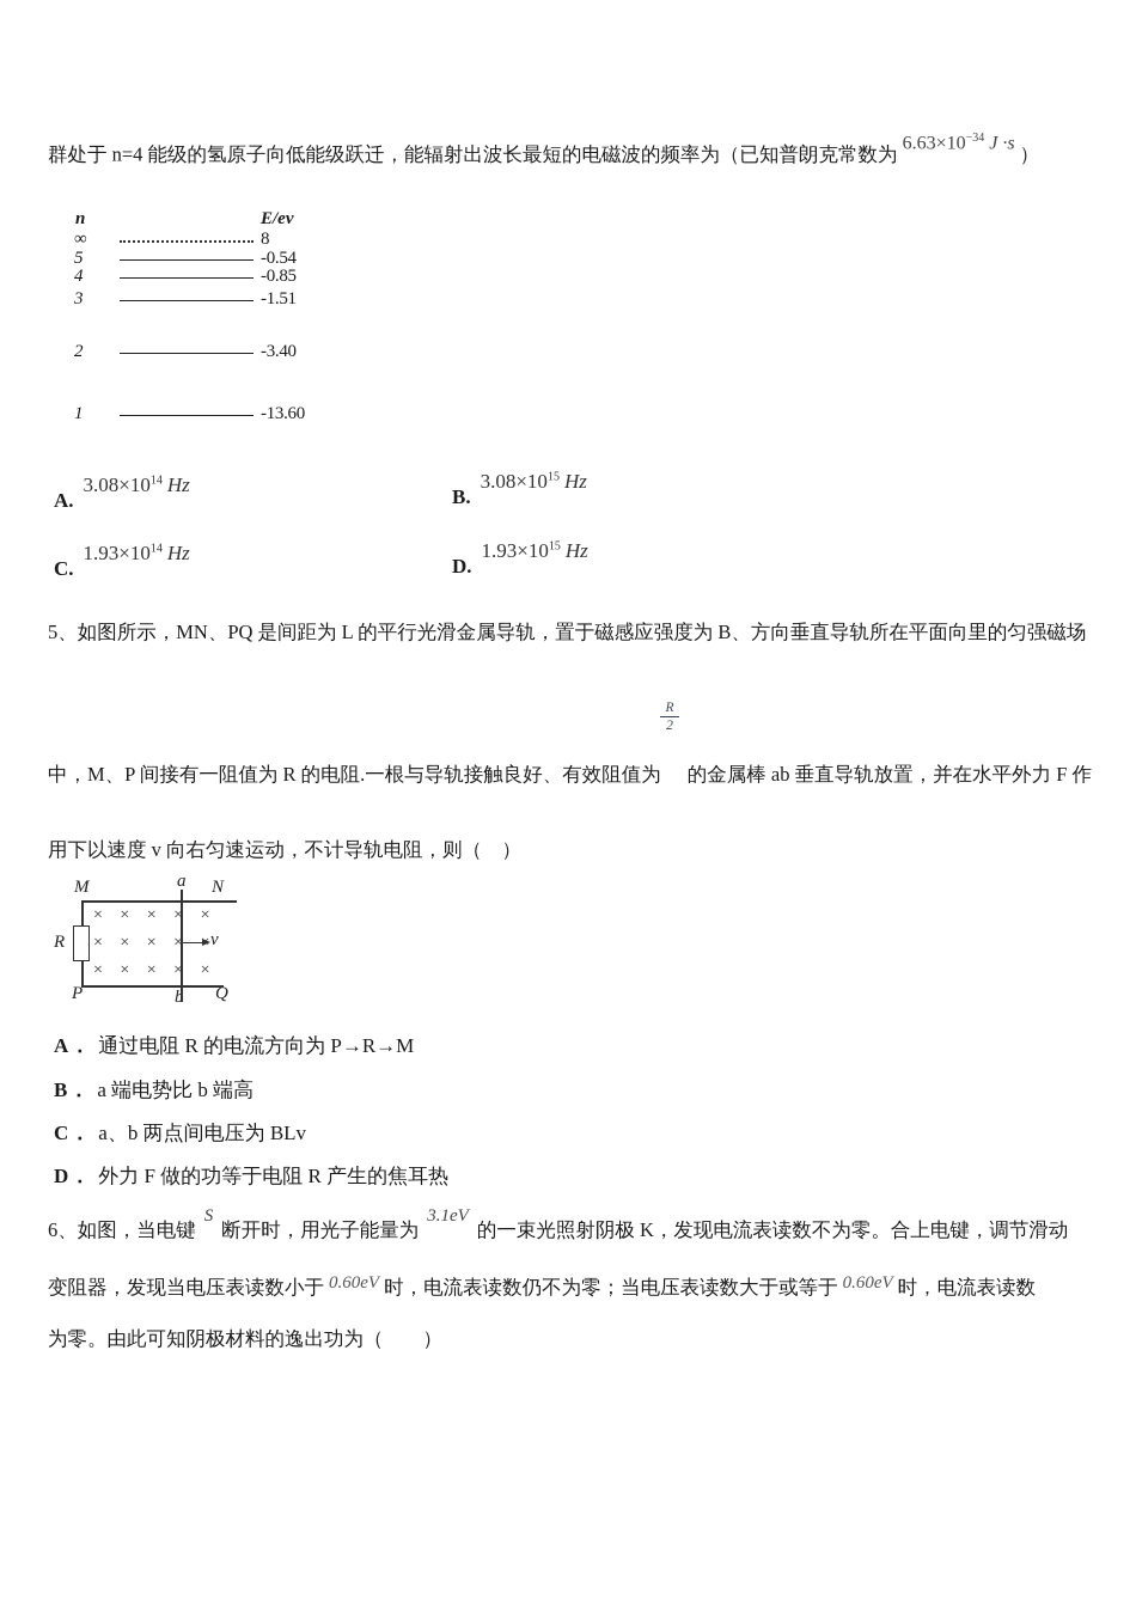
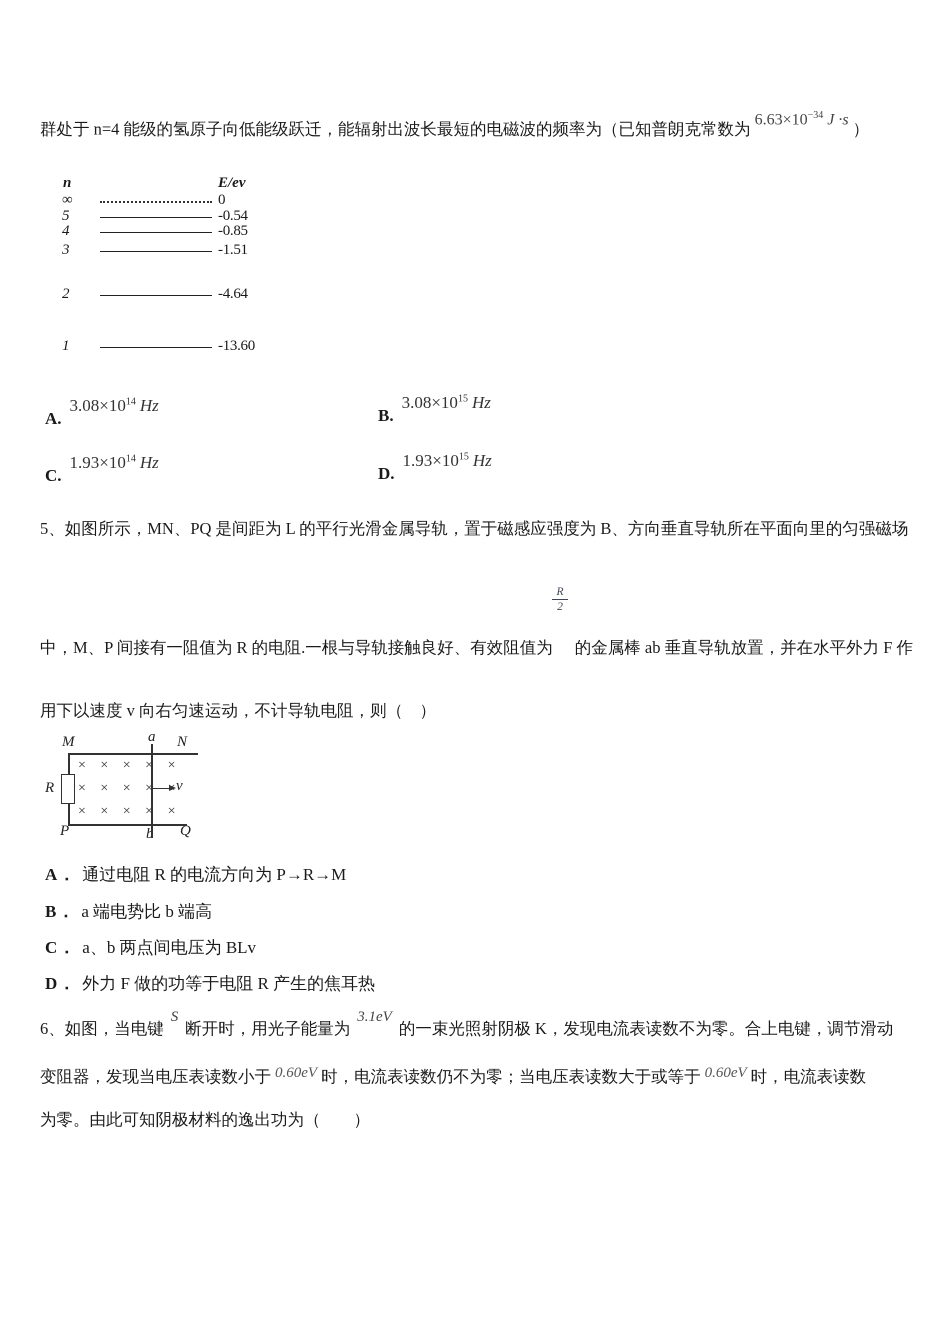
  群处于 n=4 能级的氢原子向低能级跃迁，能辐射出波长最短的电磁波的频率为（已知普朗克常数为 6.63×10−34 J ·s）
  n
  E/ev
  ∞
- 8
+ 0
  5
  -0.54
  4
  -0.85
  3
  -1.51
  2
- -3.40
+ -4.64
  1
  -13.60
  A.3.08×1014 Hz
  B.3.08×1015 Hz
  C.1.93×1014 Hz
  D.1.93×1015 Hz
  5、如图所示，MN、PQ 是间距为 L 的平行光滑金属导轨，置于磁感应强度为 B、方向垂直导轨所在平面向里的匀强磁场
  中，M、P 间接有一阻值为 R 的电阻.一根与导轨接触良好、有效阻值为 的金属棒 ab 垂直导轨放置，并在水平外力 F 作
  R
  2
  用下以速度 v 向右匀速运动，不计导轨电阻，则（ ）
  M
  a
  N
  P
  b
  Q
  R
  v
  × × × × ×
  × × × × ×
  × × × × ×
  A． 通过电阻 R 的电流方向为 P→R→M
  B． a 端电势比 b 端高
  C． a、b 两点间电压为 BLv
  D． 外力 F 做的功等于电阻 R 产生的焦耳热
  6、如图，当电键S断开时，用光子能量为3.1eV的一束光照射阴极 K，发现电流表读数不为零。合上电键，调节滑动
  变阻器，发现当电压表读数小于 0.60eV 时，电流表读数仍不为零；当电压表读数大于或等于 0.60eV 时，电流表读数
  为零。由此可知阴极材料的逸出功为（ ）
